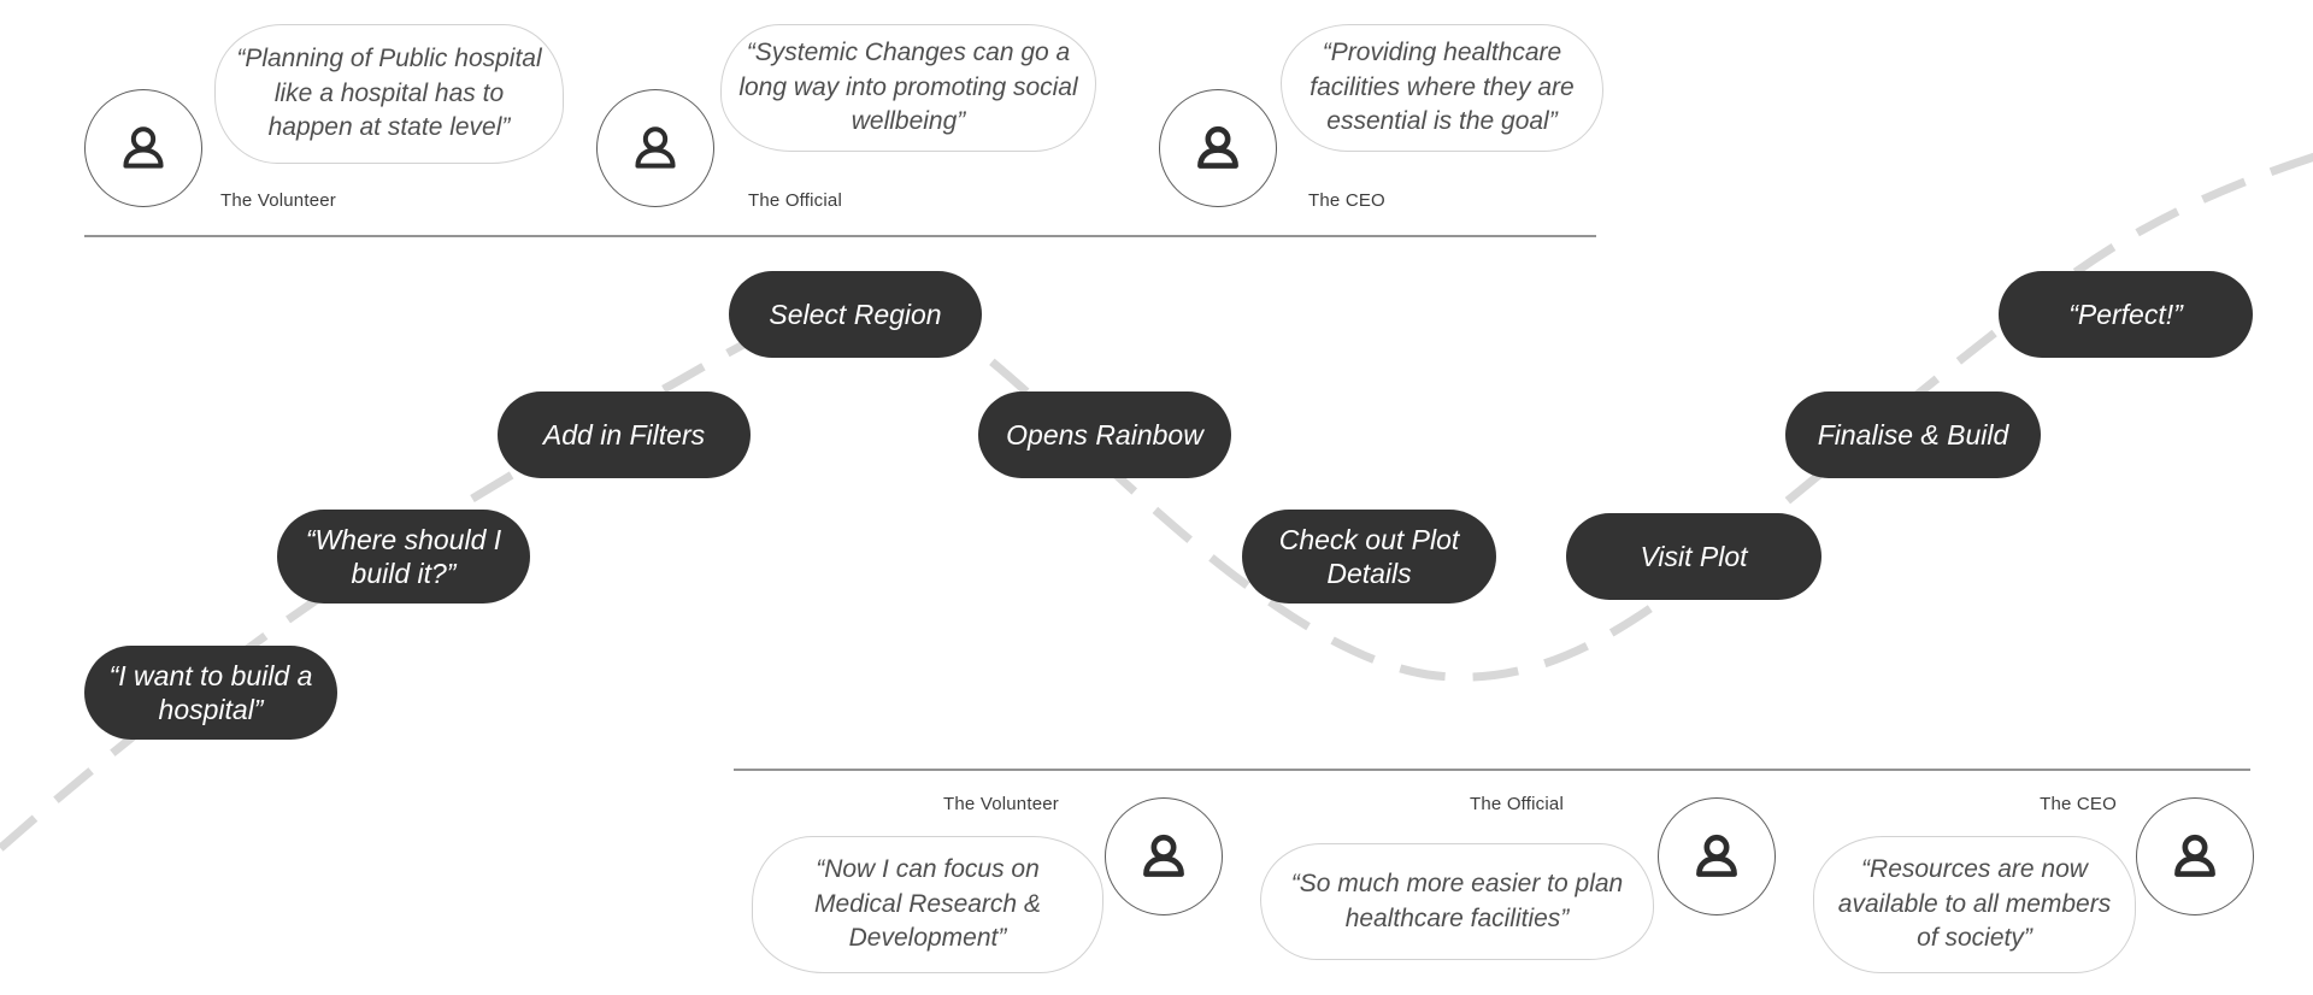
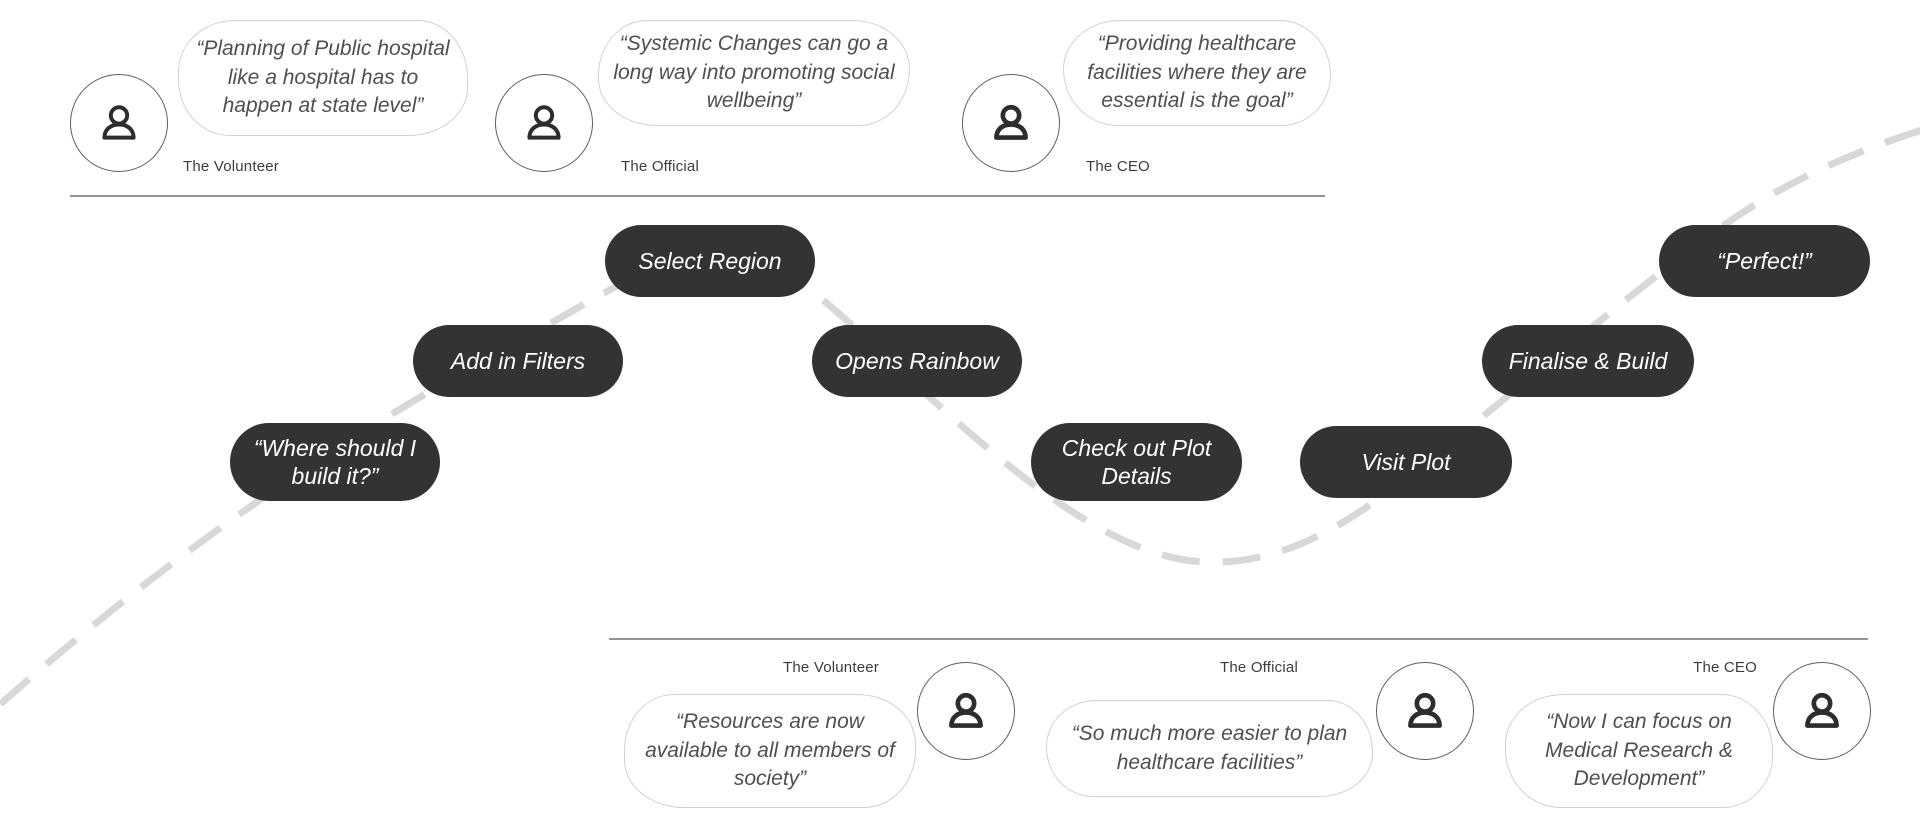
  “Planning of Public hospital like a hospital has to happen at state level”
  The Volunteer
  “Systemic Changes can go a long way into promoting social wellbeing”
  The Official
  “Providing healthcare facilities where they are essential is the goal”
  The CEO
- “I want to build a hospital”
  “Where should I build it?”
  Add in Filters
  Select Region
  Opens Rainbow
  Check out Plot Details
  Visit Plot
  Finalise & Build
  “Perfect!”
  The Volunteer
- “Now I can focus on Medical Research & Development”
+ “Resources are now available to all members of society”
  The Official
  “So much more easier to plan healthcare facilities”
  The CEO
- “Resources are now available to all members of society”
+ “Now I can focus on Medical Research & Development”
